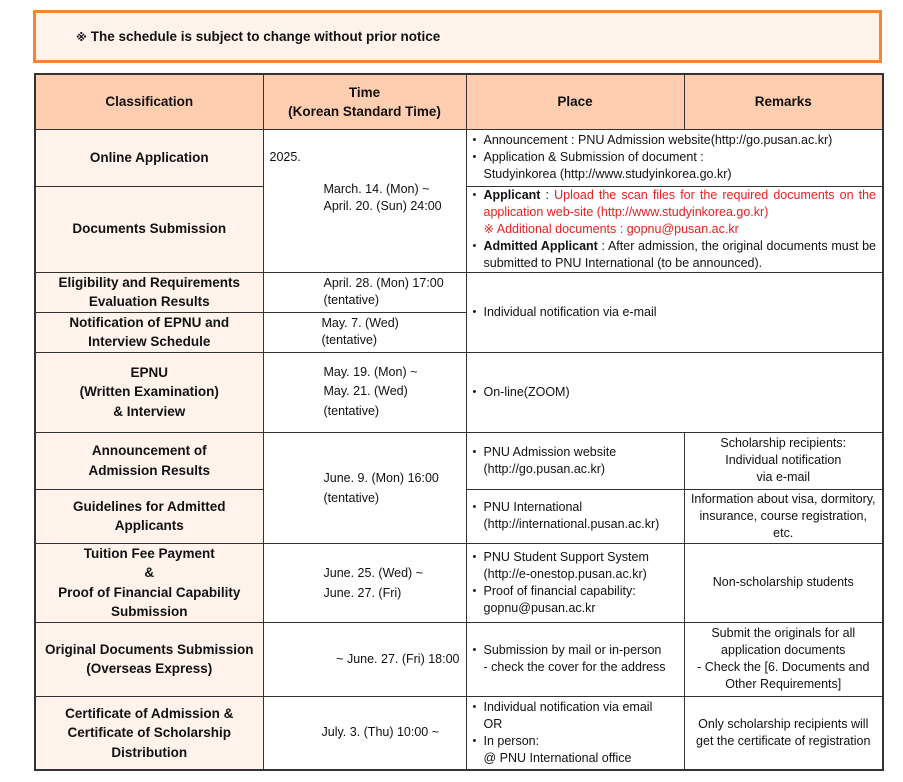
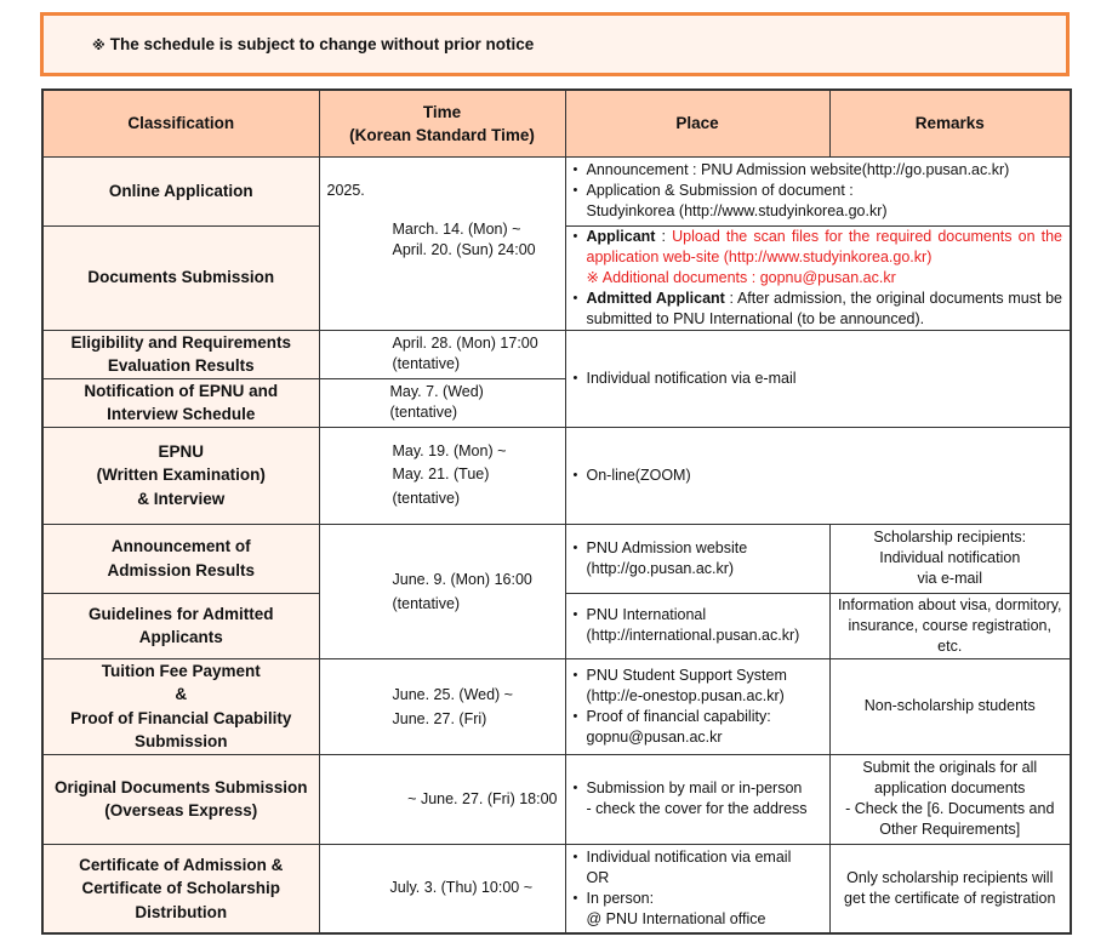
  ※ The schedule is subject to change without prior notice
  Classification	Time(Korean Standard Time)	Place	Remarks
  Online Application	2025. March. 14. (Mon) ~ April. 20. (Sun) 24:00	• Announcement : PNU Admission website(http://go.pusan.ac.kr) • Application & Submission of document :Studyinkorea (http://www.studyinkorea.go.kr)
  Documents Submission	• Applicant : Upload the scan files for the required documents on the application web-site (http://www.studyinkorea.go.kr)※ Additional documents : gopnu@pusan.ac.kr • Admitted Applicant : After admission, the original documents must be submitted to PNU International (to be announced).
  Eligibility and Requirements Evaluation Results	April. 28. (Mon) 17:00 (tentative)	• Individual notification via e-mail
  Notification of EPNU and Interview Schedule	May. 7. (Wed) (tentative)
- EPNU (Written Examination) & Interview	May. 19. (Mon) ~ May. 21. (Wed) (tentative)	• On-line(ZOOM)
+ EPNU (Written Examination) & Interview	May. 19. (Mon) ~ May. 21. (Tue) (tentative)	• On-line(ZOOM)
  Announcement of Admission Results	June. 9. (Mon) 16:00 (tentative)	• PNU Admission website(http://go.pusan.ac.kr)	Scholarship recipients: Individual notification via e-mail
  Guidelines for Admitted Applicants	• PNU International(http://international.pusan.ac.kr)	Information about visa, dormitory, insurance, course registration, etc.
  Tuition Fee Payment & Proof of Financial Capability Submission	June. 25. (Wed) ~ June. 27. (Fri)	• PNU Student Support System(http://e-onestop.pusan.ac.kr) • Proof of financial capability:gopnu@pusan.ac.kr	Non-scholarship students
  Original Documents Submission (Overseas Express)	~ June. 27. (Fri) 18:00	• Submission by mail or in-person- check the cover for the address	Submit the originals for all application documents - Check the [6. Documents and Other Requirements]
  Certificate of Admission & Certificate of Scholarship Distribution	July. 3. (Thu) 10:00 ~	• Individual notification via emailOR • In person:@ PNU International office	Only scholarship recipients will get the certificate of registration
